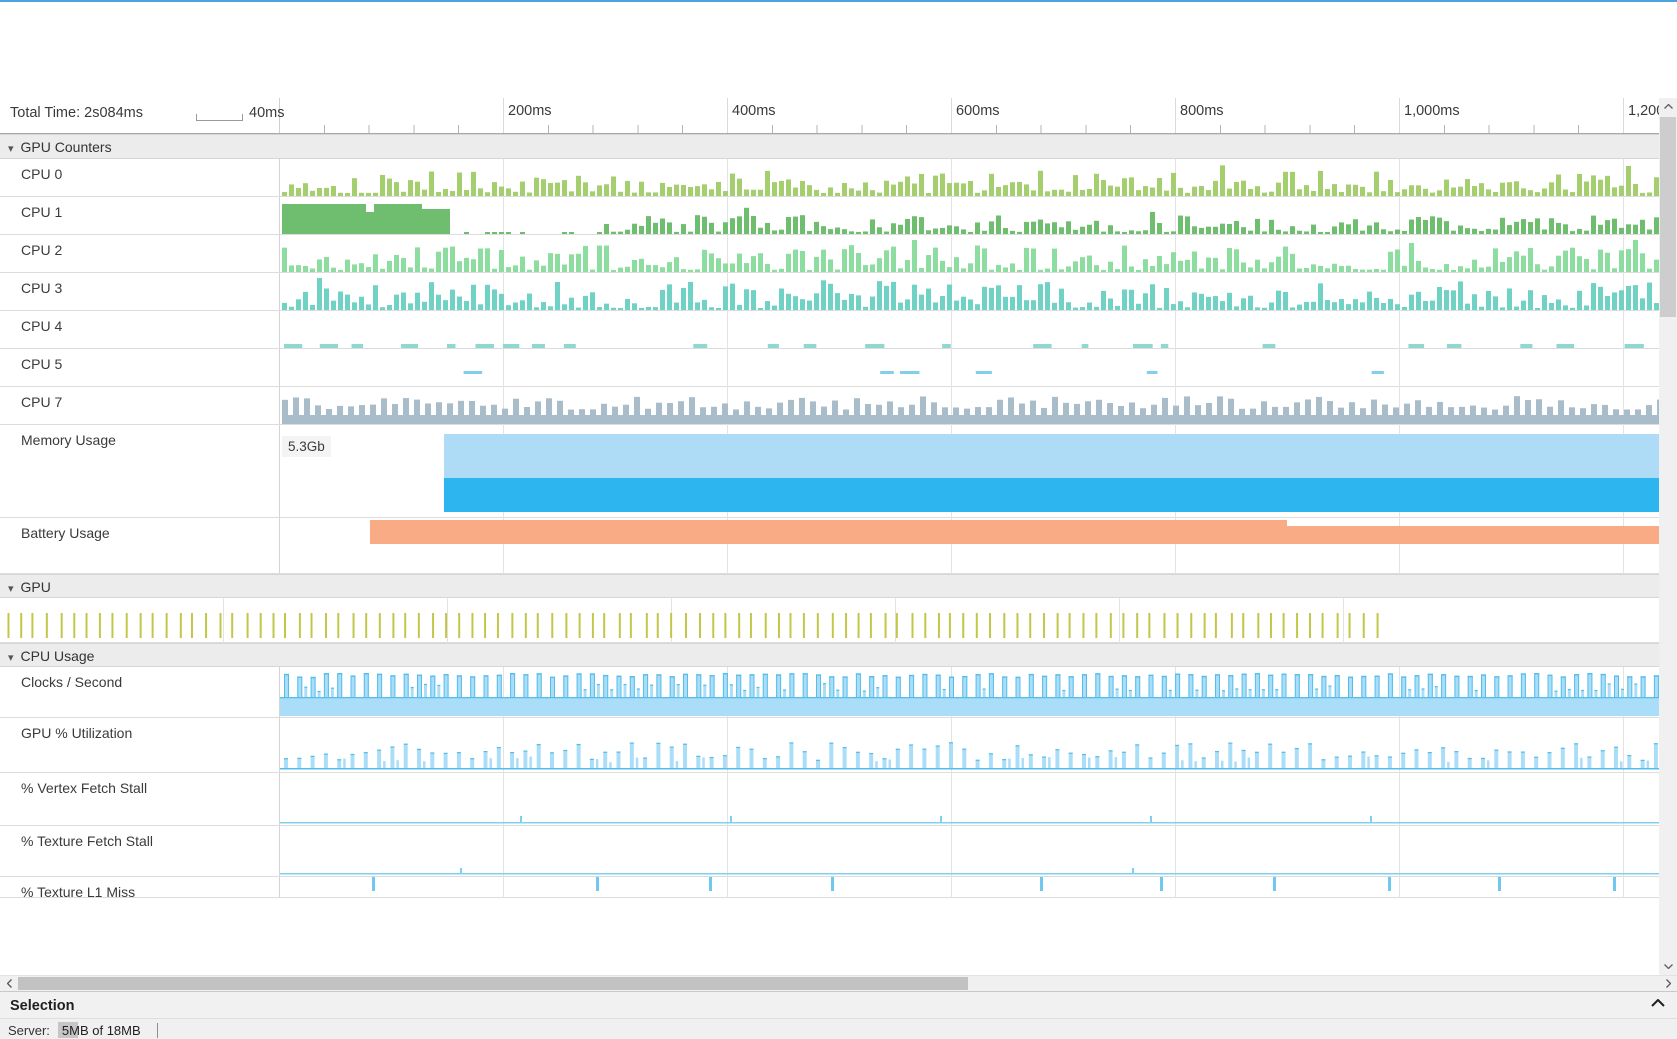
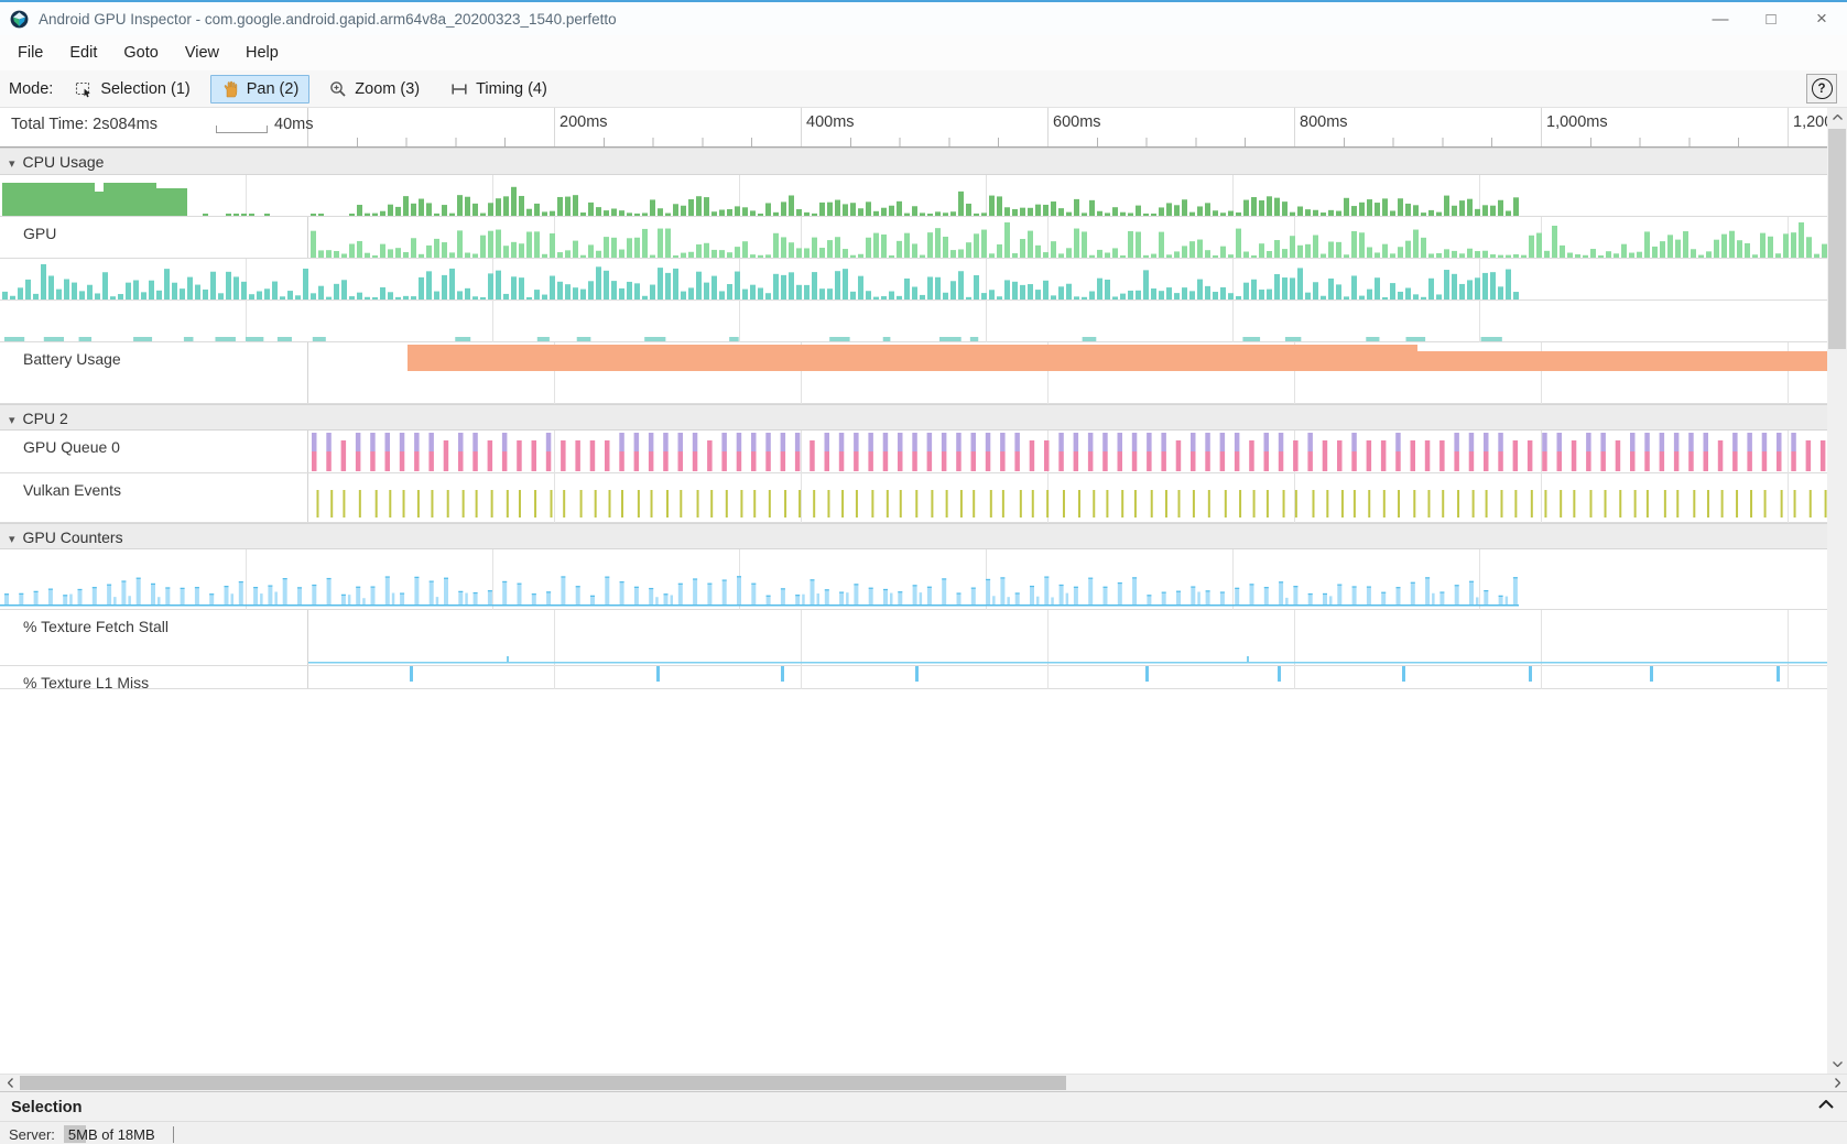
+ Android GPU Inspector - com.google.android.gapid.arm64v8a_20200323_1540.perfetto
+ —
+ □
+ ×
+ File
+ Edit
+ Goto
+ View
+ Help
+ Mode:
+ Selection (1)
+ Pan (2)
+ Zoom (3)
+ Timing (4)
+ ?
  Total Time: 2s084ms
  40m
  200ms
  400ms
  600ms
  800ms
  1,000ms
  ▾
- GPU Counters
+ CPU Usage
- CPU 0
- CPU 1
- CPU 2
+ GPU
- CPU 3
- CPU 4
- CPU 5
- CPU 7
- Memory Usage
- 5.3Gb
  Battery Usage
  ▾
- GPU
+ CPU 2
+ GPU Queue 0
+ Vulkan Events
  ▾
- CPU Usage
+ GPU Counters
- Clocks / Second
- GPU % Utilization
- % Vertex Fetch Stall
  % Texture Fetch Stall
  % Texture L1 Miss
  Selection
  Server:
  5MB of 18MB
